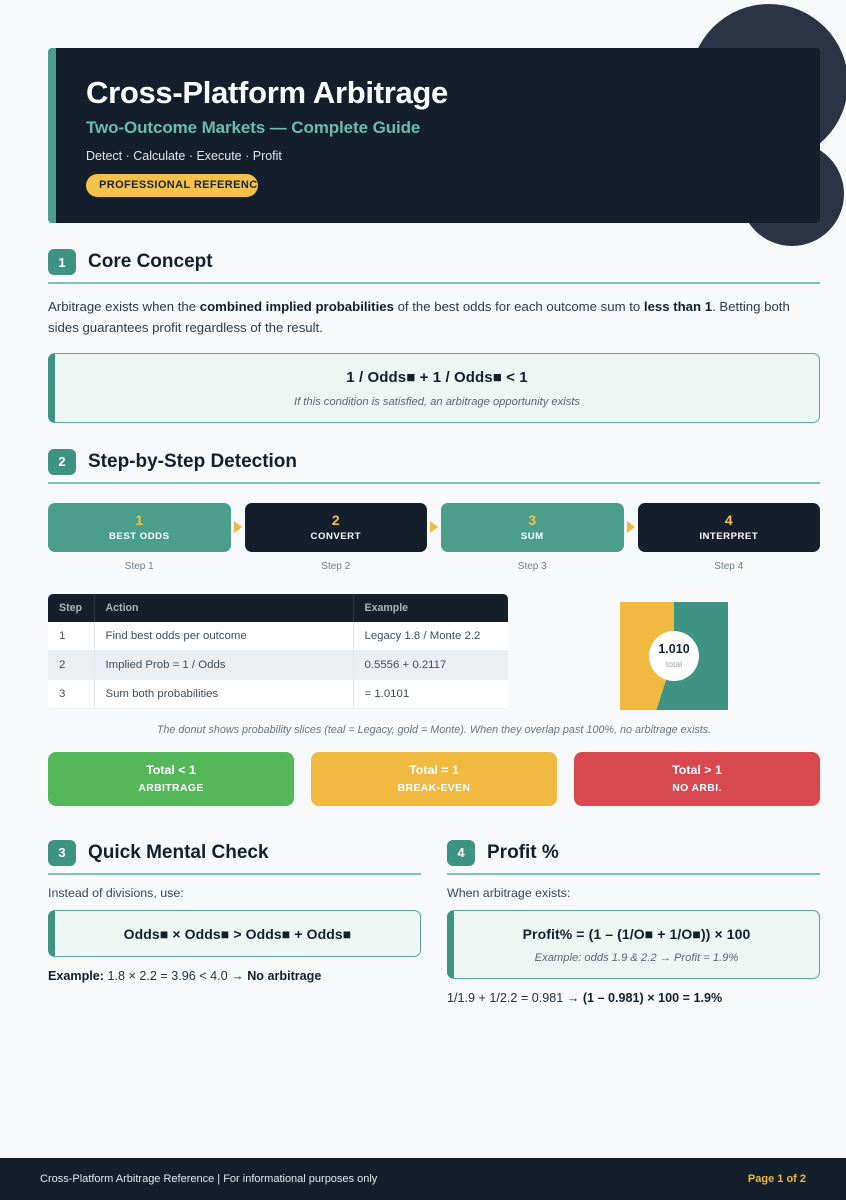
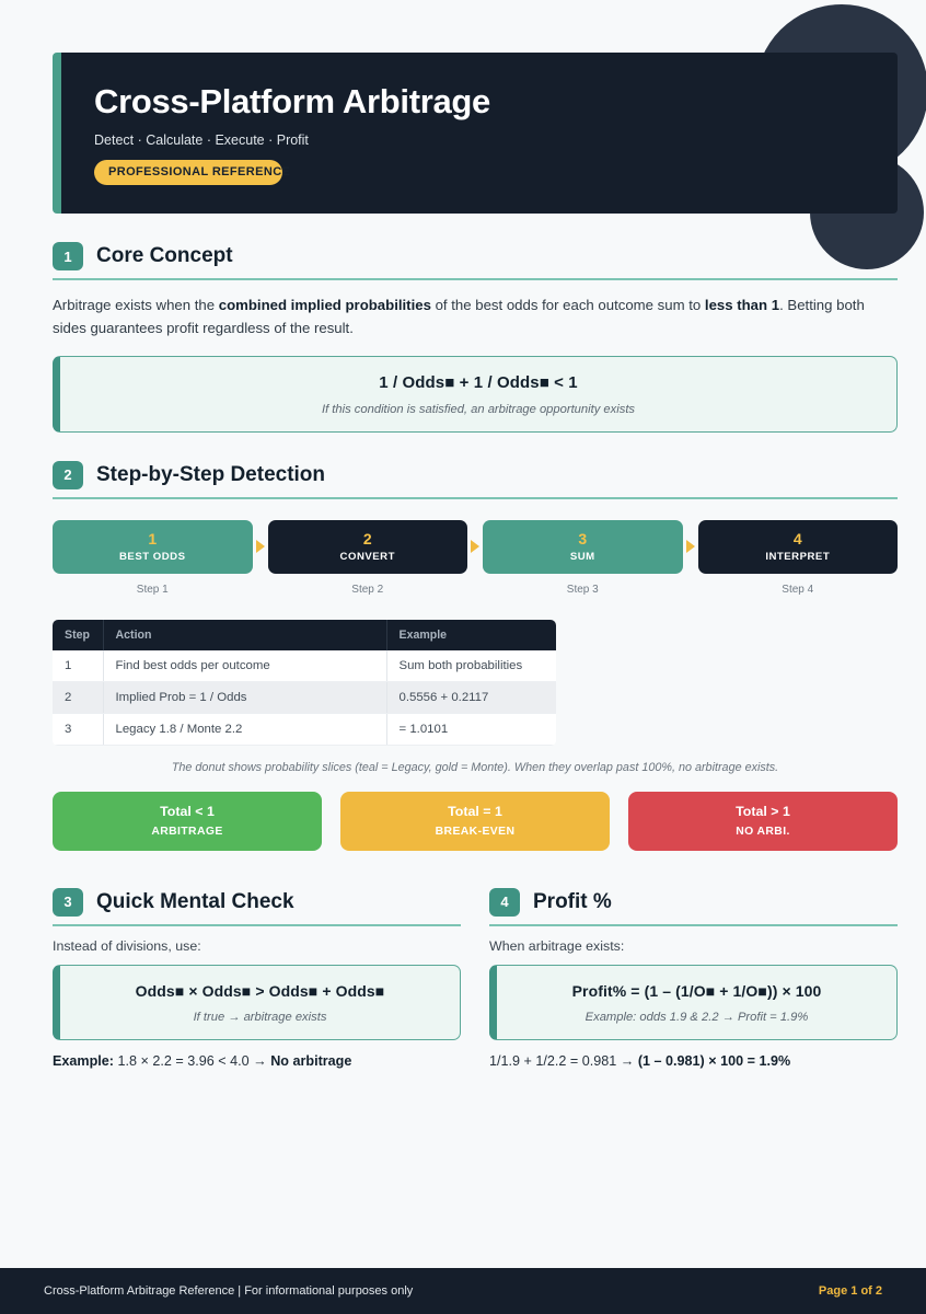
  Cross-Platform Arbitrage
- Two-Outcome Markets — Complete Guide
  Detect · Calculate · Execute · Profit
  PROFESSIONAL REFERENCE
  1
  Core Concept
  Arbitrage exists when the combined implied probabilities of the best odds for each outcome sum to less than 1. Betting both sides guarantees profit regardless of the result.
  1 / Odds■ + 1 / Odds■ < 1
  If this condition is satisfied, an arbitrage opportunity exists
  2
  Step-by-Step Detection
  1
  BEST ODDS
  Step 1
  2
  CONVERT
  Step 2
  3
  SUM
  Step 3
  4
  INTERPRET
  Step 4
  Step	Action	Example
- 1	Find best odds per outcome	Legacy 1.8 / Monte 2.2
+ 1	Find best odds per outcome	Sum both probabilities
  2	Implied Prob = 1 / Odds	0.5556 + 0.2117
- 3	Sum both probabilities	= 1.0101
+ 3	Legacy 1.8 / Monte 2.2	= 1.0101
- 1.010
- total
  The donut shows probability slices (teal = Legacy, gold = Monte). When they overlap past 100%, no arbitrage exists.
  Total < 1
  ARBITRAGE
  Total = 1
  BREAK-EVEN
  Total > 1
  NO ARBI.
  3
  Quick Mental Check
  Instead of divisions, use:
  Odds■ × Odds■ > Odds■ + Odds■
+ If true → arbitrage exists
  Example: 1.8 × 2.2 = 3.96 < 4.0 → No arbitrage
  4
  Profit %
  When arbitrage exists:
  Profit% = (1 – (1/O■ + 1/O■)) × 100
  Example: odds 1.9 & 2.2 → Profit = 1.9%
  1/1.9 + 1/2.2 = 0.981 → (1 – 0.981) × 100 = 1.9%
  Cross-Platform Arbitrage Reference | For informational purposes only
  Page 1 of 2
